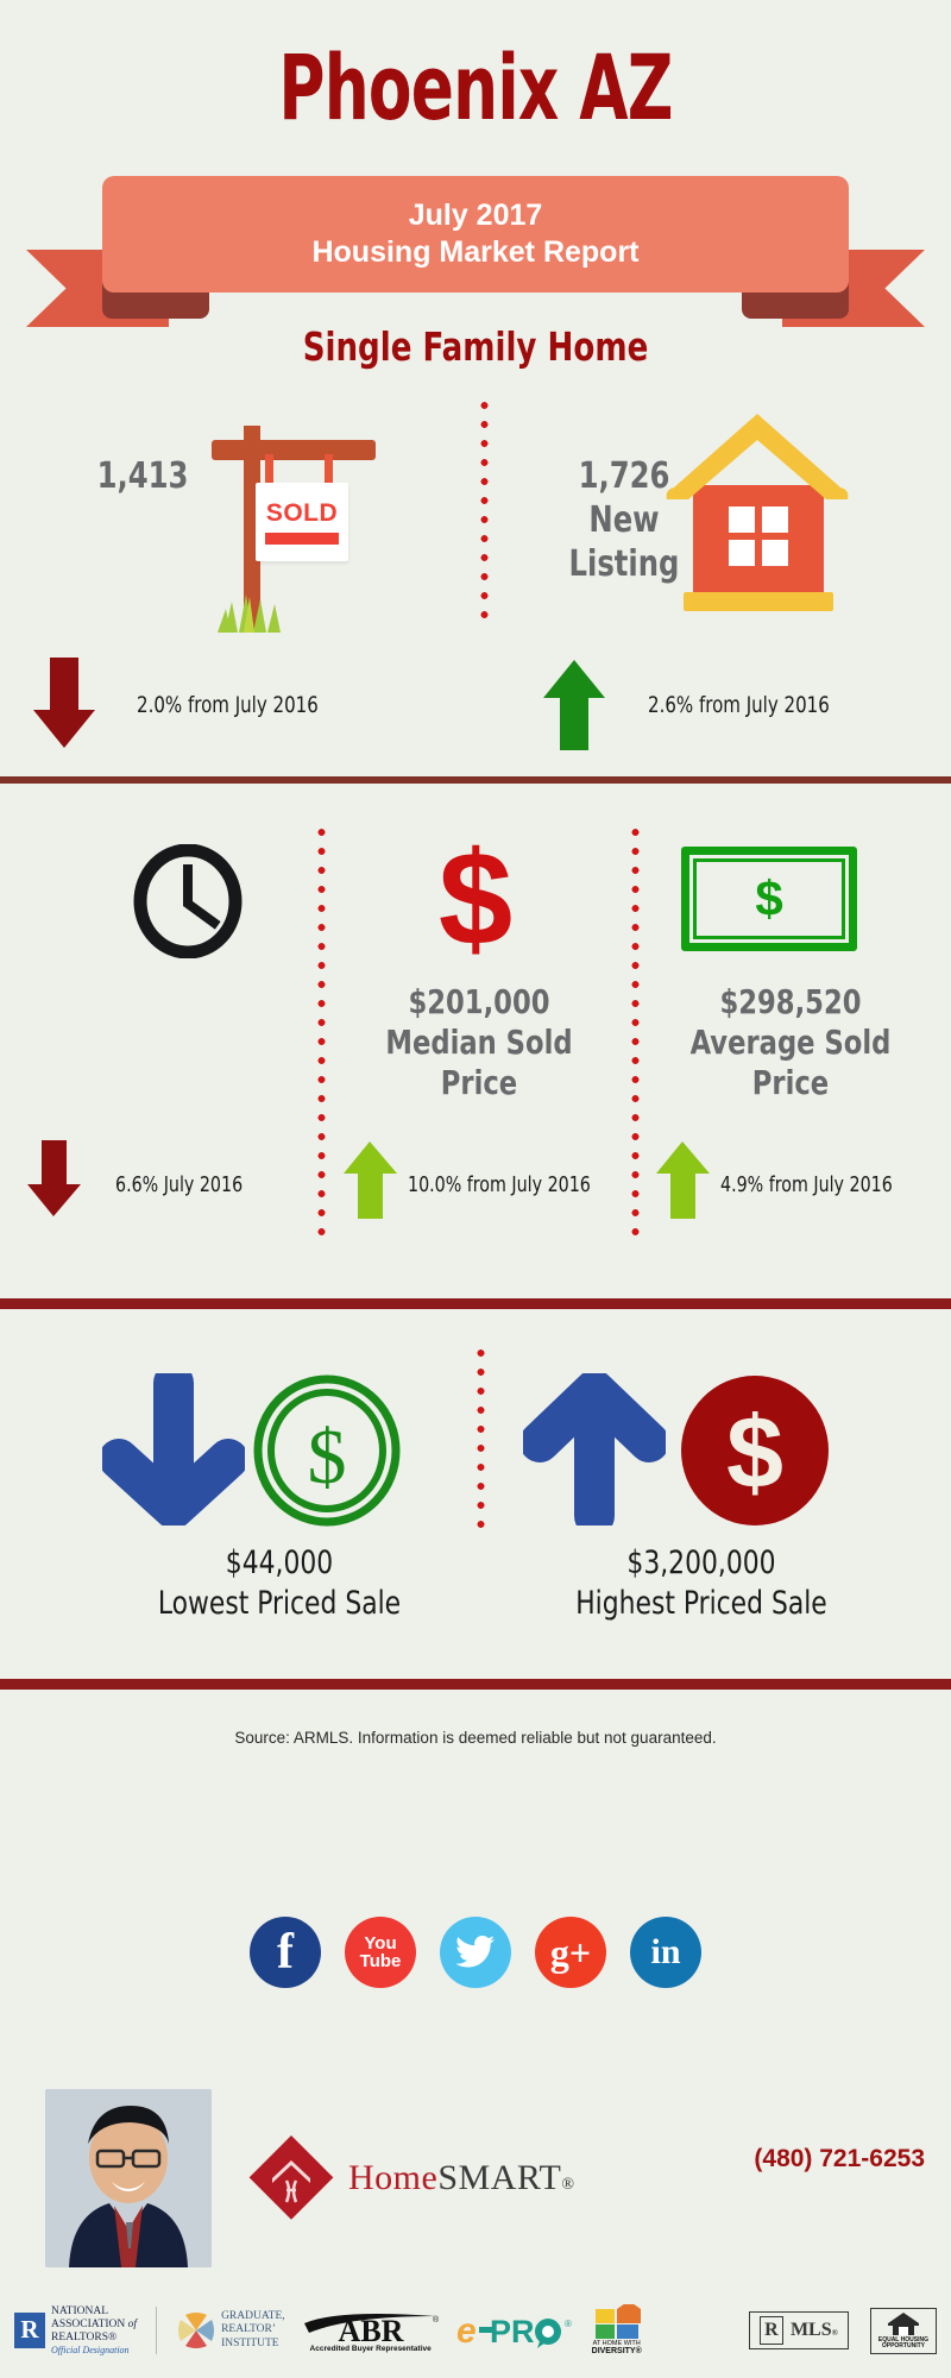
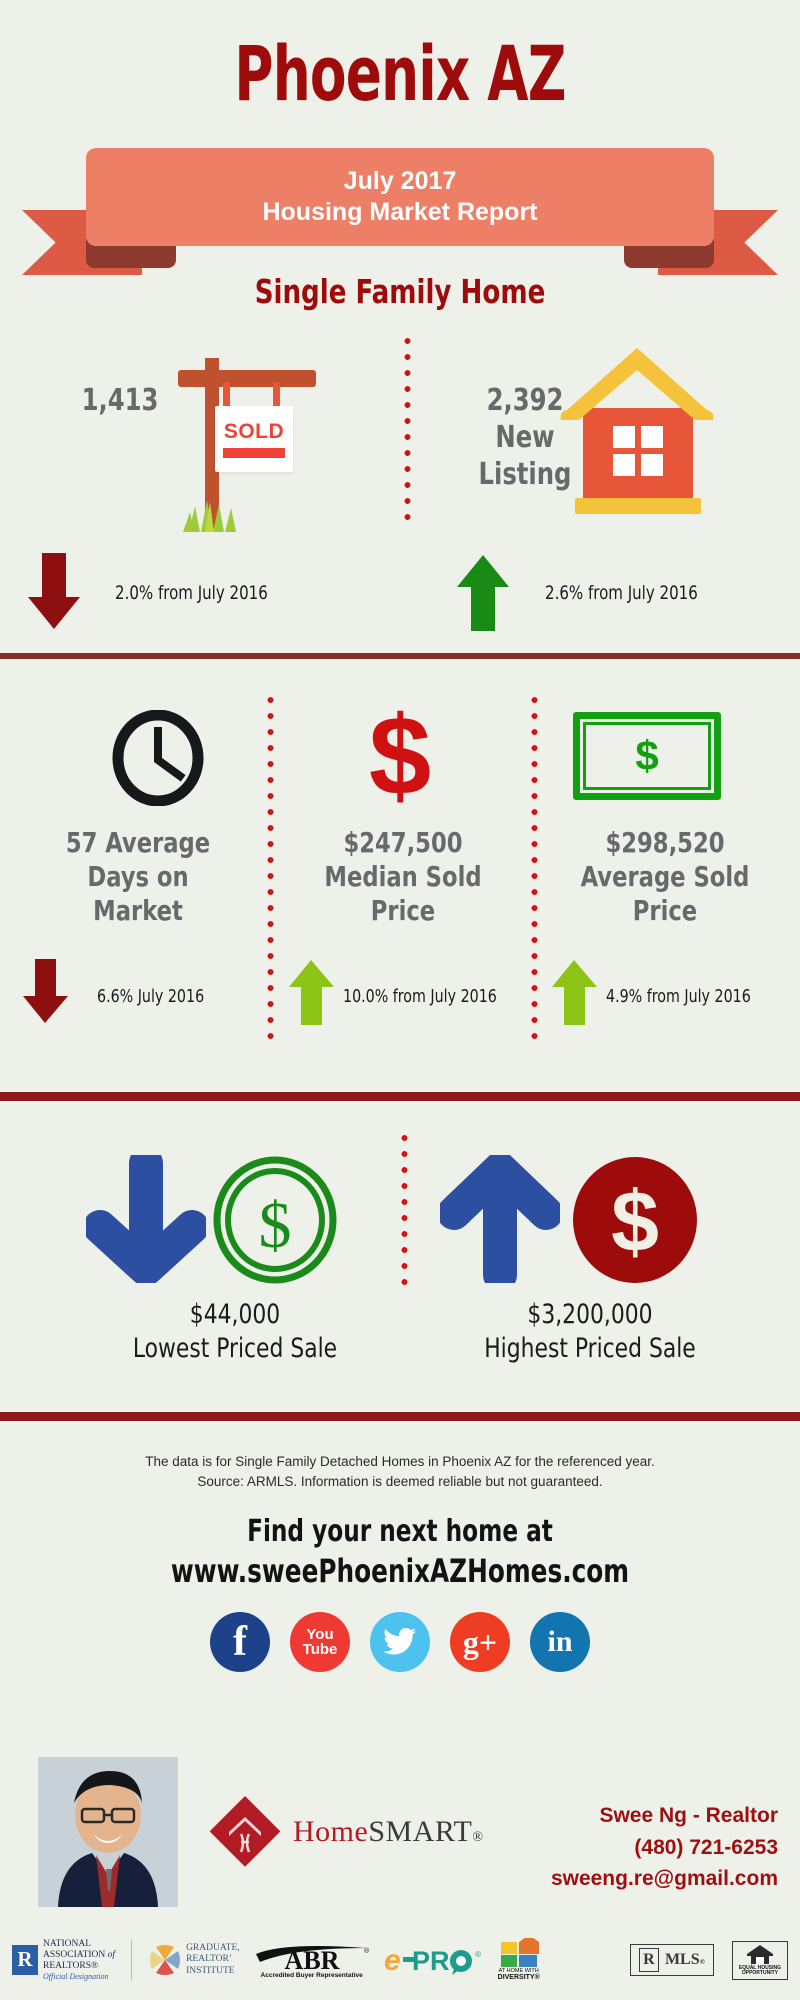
  Phoenix AZ
  July 2017
  Housing Market Report
  Single Family Home
  1,413
  SOLD
- 1,726
+ 2,392
  New
  Listing
  2.0% from July 2016
  2.6% from July 2016
+ 57 Average
+ Days on
+ Market
  6.6% July 2016
  $
- $201,000
+ $247,500
  Median Sold
  Price
  10.0% from July 2016
  $
  $298,520
  Average Sold
  Price
  4.9% from July 2016
  $
  $44,000
  Lowest Priced Sale
  $
  $3,200,000
  Highest Priced Sale
+ The data is for Single Family Detached Homes in Phoenix AZ for the referenced year.
  Source: ARMLS. Information is deemed reliable but not guaranteed.
+ Find your next home at
+ www.sweePhoenixAZHomes.com
  f
  You
  Tube
  g+
  in
  HomeSMART®
+ Swee Ng - Realtor
  (480) 721-6253
+ sweeng.re@gmail.com
  R
  NATIONAL
  ASSOCIATION of
  REALTORS®
  Official Designation
  GRADUATE,
  REALTOR’
  INSTITUTE
  ABR
  e
  PR
  ®
  R
  MLS®
